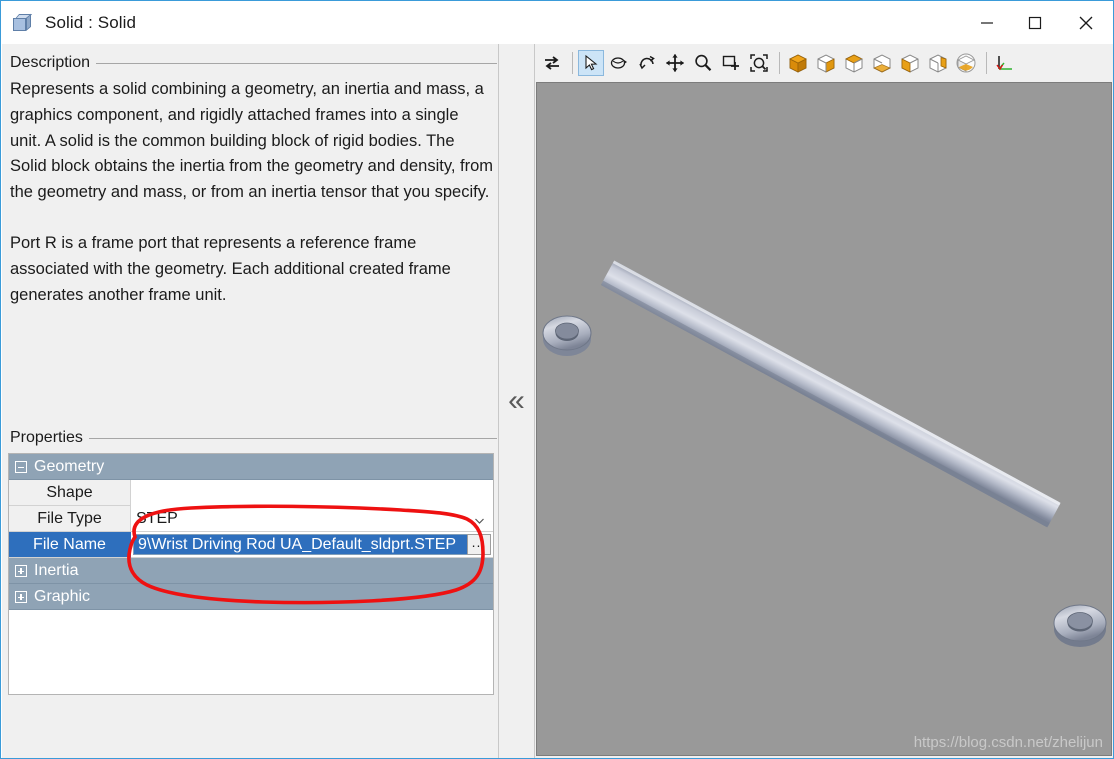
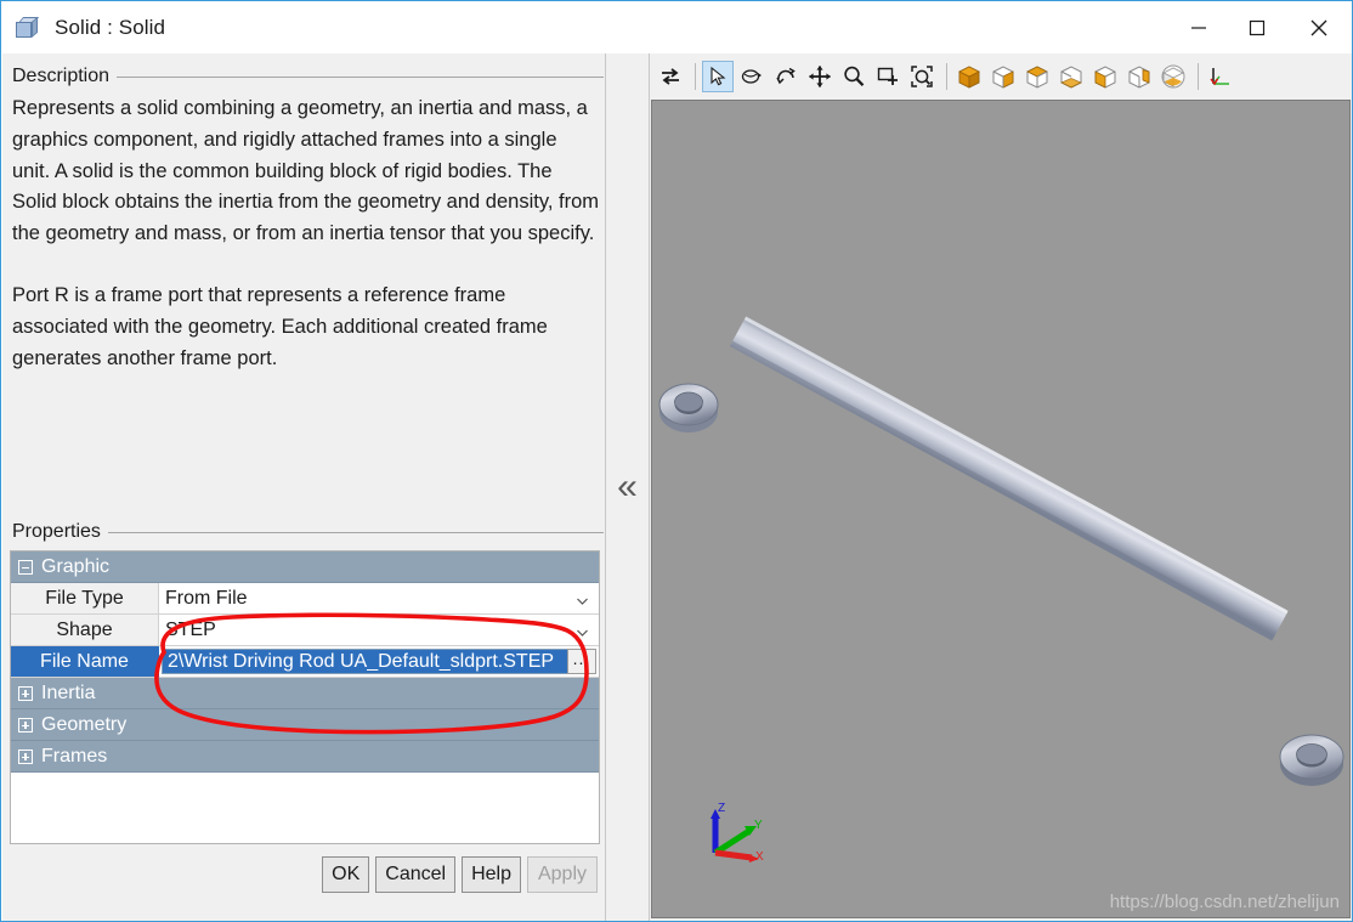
  Solid : Solid
  Description
  Represents a solid combining a geometry, an inertia and mass, a graphics component, and rigidly attached frames into a single unit. A solid is the common building block of rigid bodies. The Solid block obtains the inertia from the geometry and density, from the geometry and mass, or from an inertia tensor that you specify.
- Port R is a frame port that represents a reference frame associated with the geometry. Each additional created frame generates another frame unit.
+ Port R is a frame port that represents a reference frame associated with the geometry. Each additional created frame generates another frame port.
  Properties
- Geometry
+ Graphic
- Shape
+ File Type
+ From File
- File Type
+ Shape
  TEP
  File Name
- 9\Wrist Driving Rod UA_Default_sldprt.STEP
+ 2\Wrist Driving Rod UA_Default_sldprt.STEP
  Inertia
- Graphic
+ Geometry
+ Frames
+ OK
+ Cancel
+ Help
+ Apply
  «
+ Z
+ Y
+ X
  https://blog.csdn.net/zhelijun
